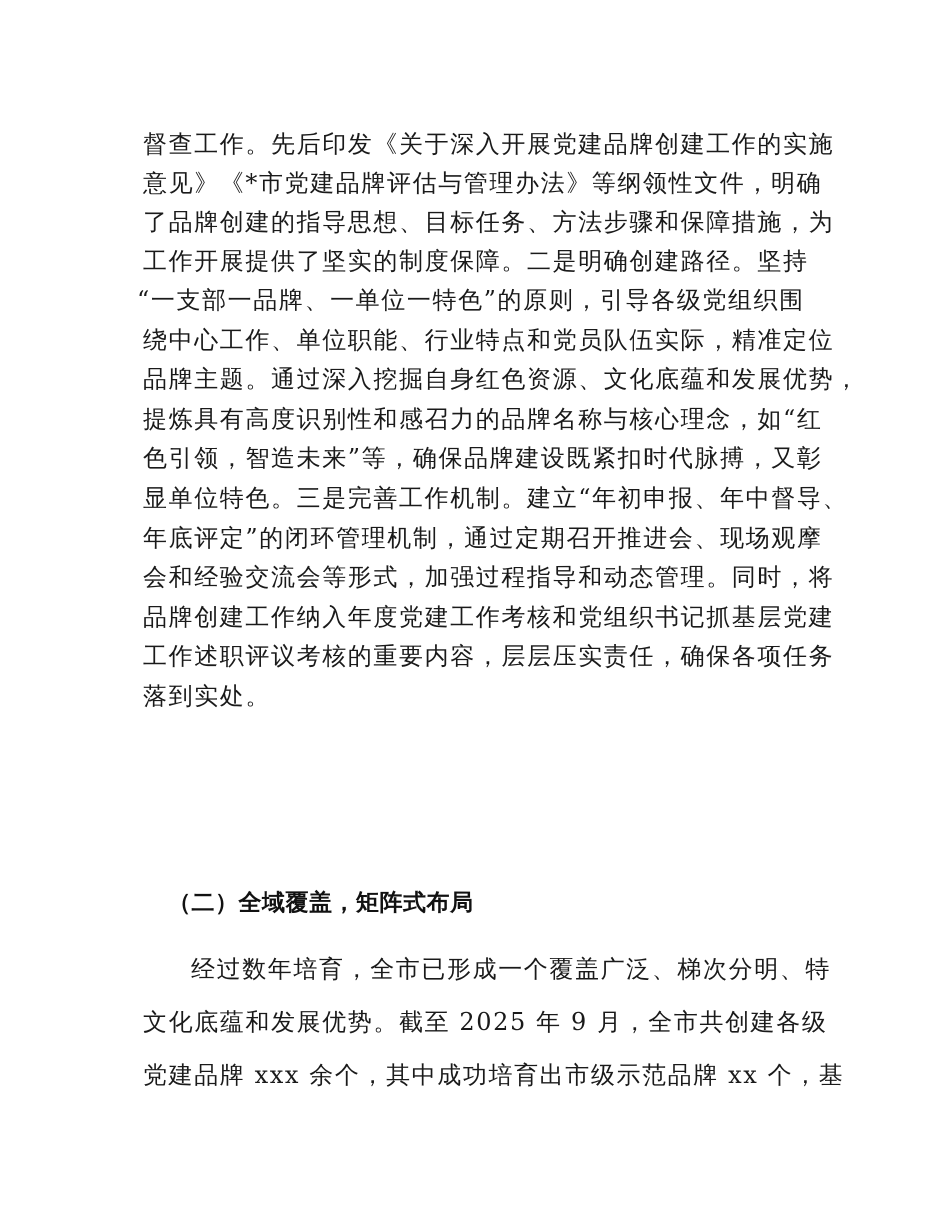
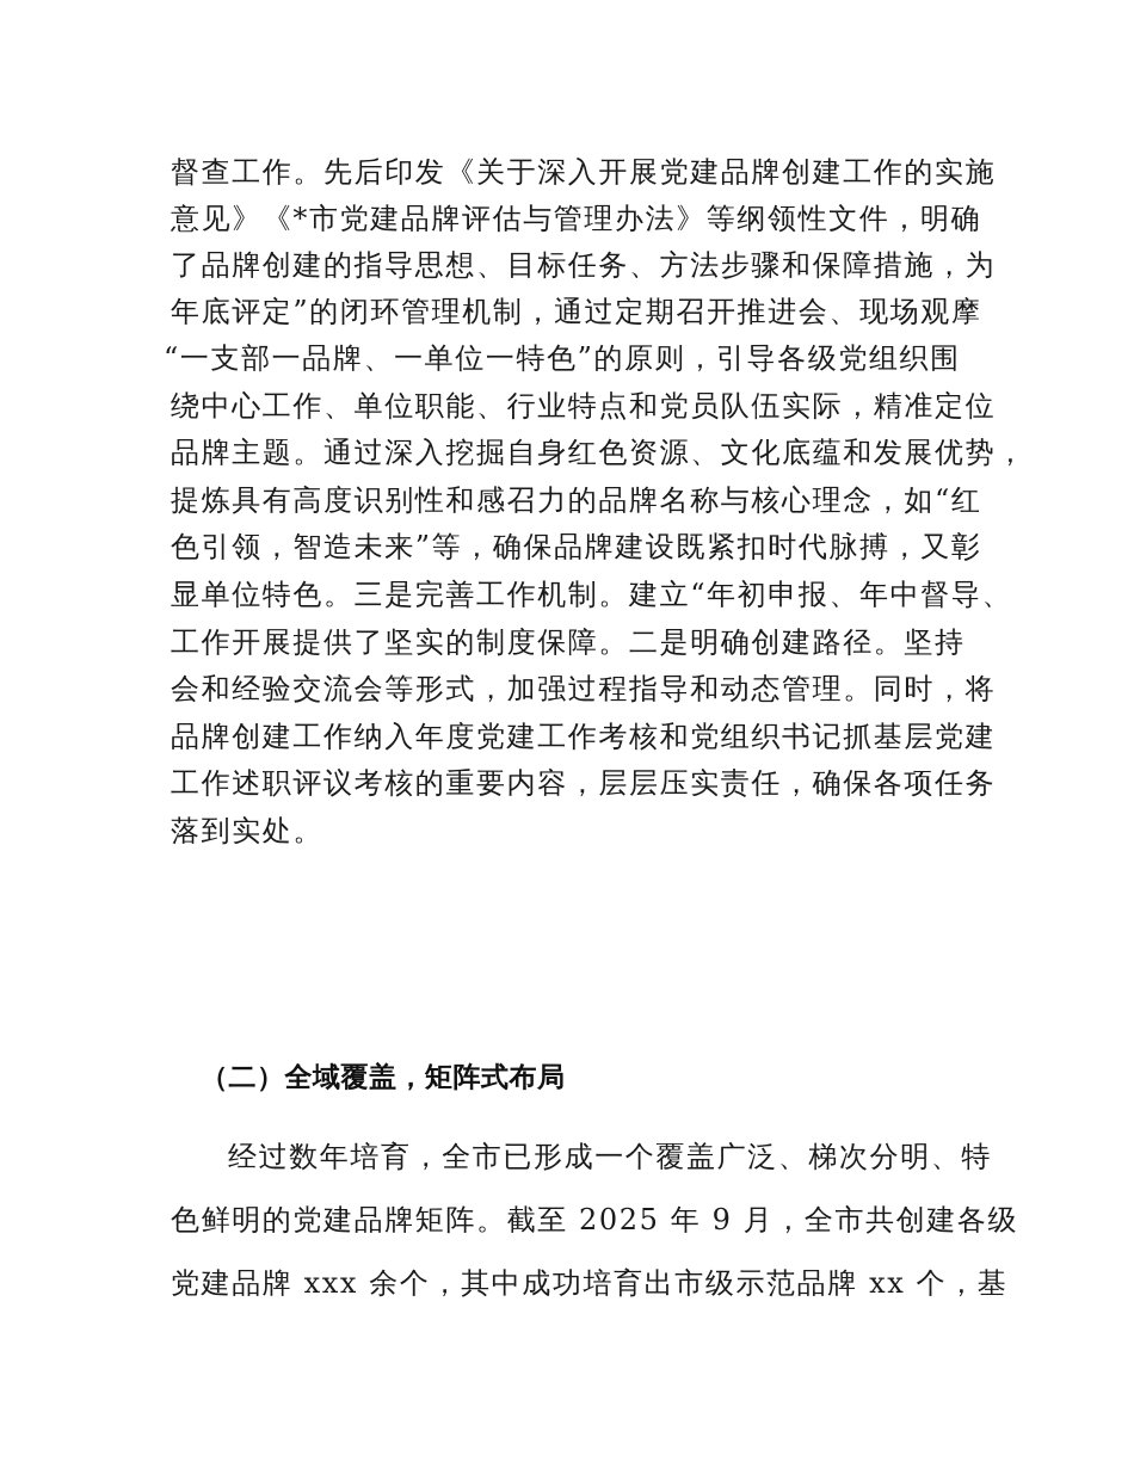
  督查工作。先后印发《关于深入开展党建品牌创建工作的实施
  意见》《*市党建品牌评估与管理办法》等纲领性文件，明确
  了品牌创建的指导思想、目标任务、方法步骤和保障措施，为
- 工作开展提供了坚实的制度保障。二是明确创建路径。坚持
+ 年底评定”的闭环管理机制，通过定期召开推进会、现场观摩
  “一支部一品牌、一单位一特色”的原则，引导各级党组织围
  绕中心工作、单位职能、行业特点和党员队伍实际，精准定位
  品牌主题。通过深入挖掘自身红色资源、文化底蕴和发展优势，
  提炼具有高度识别性和感召力的品牌名称与核心理念，如“红
  色引领，智造未来”等，确保品牌建设既紧扣时代脉搏，又彰
  显单位特色。三是完善工作机制。建立“年初申报、年中督导、
- 年底评定”的闭环管理机制，通过定期召开推进会、现场观摩
+ 工作开展提供了坚实的制度保障。二是明确创建路径。坚持
  会和经验交流会等形式，加强过程指导和动态管理。同时，将
  品牌创建工作纳入年度党建工作考核和党组织书记抓基层党建
  工作述职评议考核的重要内容，层层压实责任，确保各项任务
  落到实处。
  （二）全域覆盖，矩阵式布局
  经过数年培育，全市已形成一个覆盖广泛、梯次分明、特
- 文化底蕴和发展优势。截至 2025 年 9 月，全市共创建各级
+ 色鲜明的党建品牌矩阵。截至 2025 年 9 月，全市共创建各级
  党建品牌 xxx 余个，其中成功培育出市级示范品牌 xx 个，基
